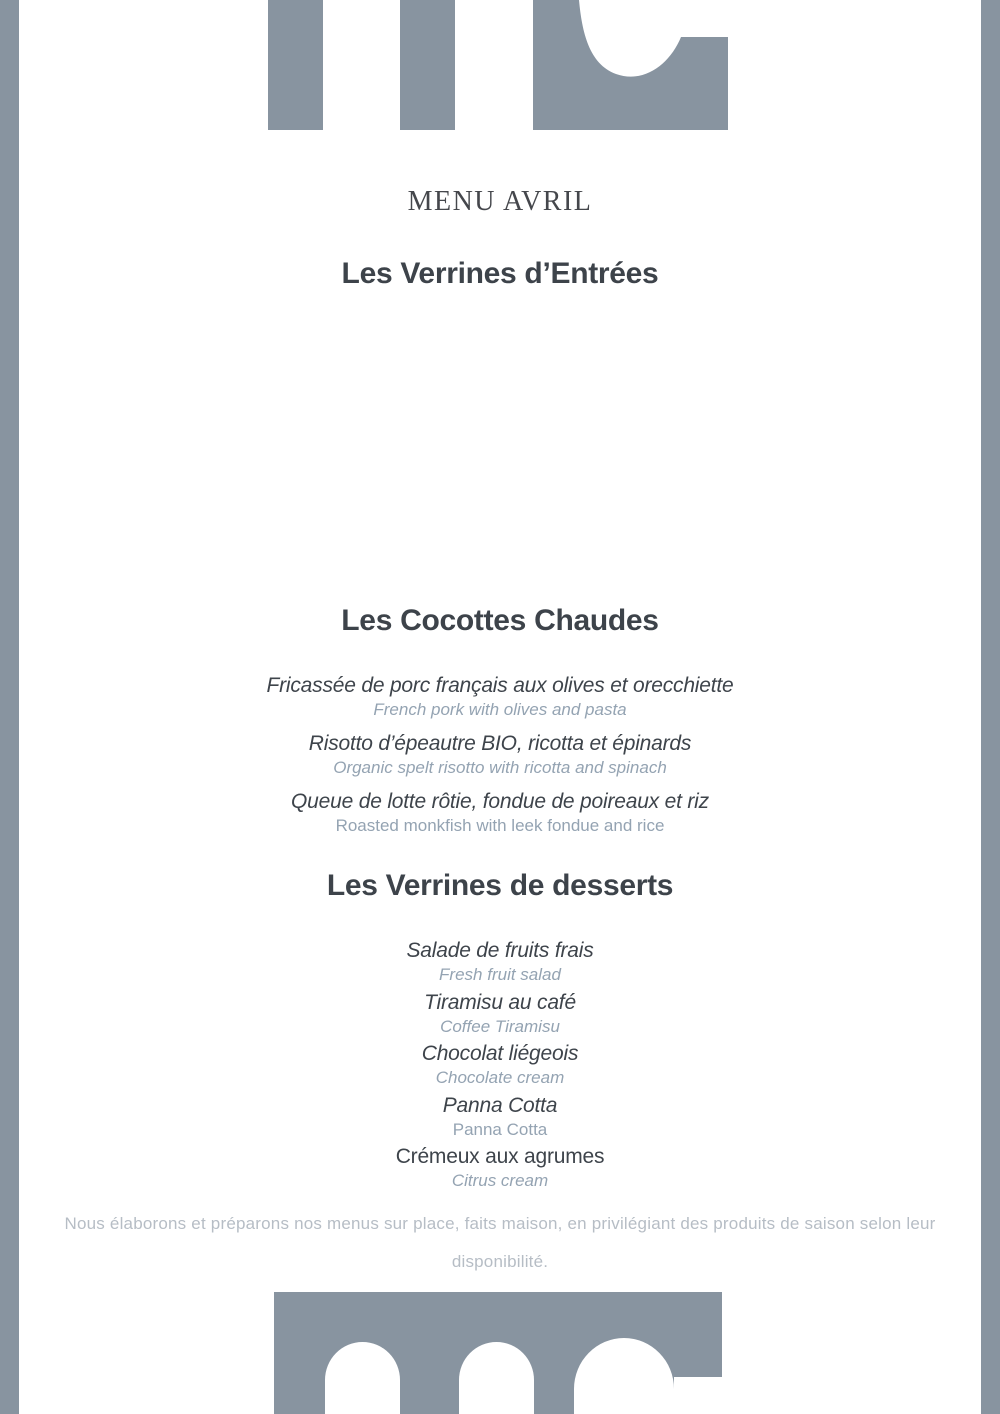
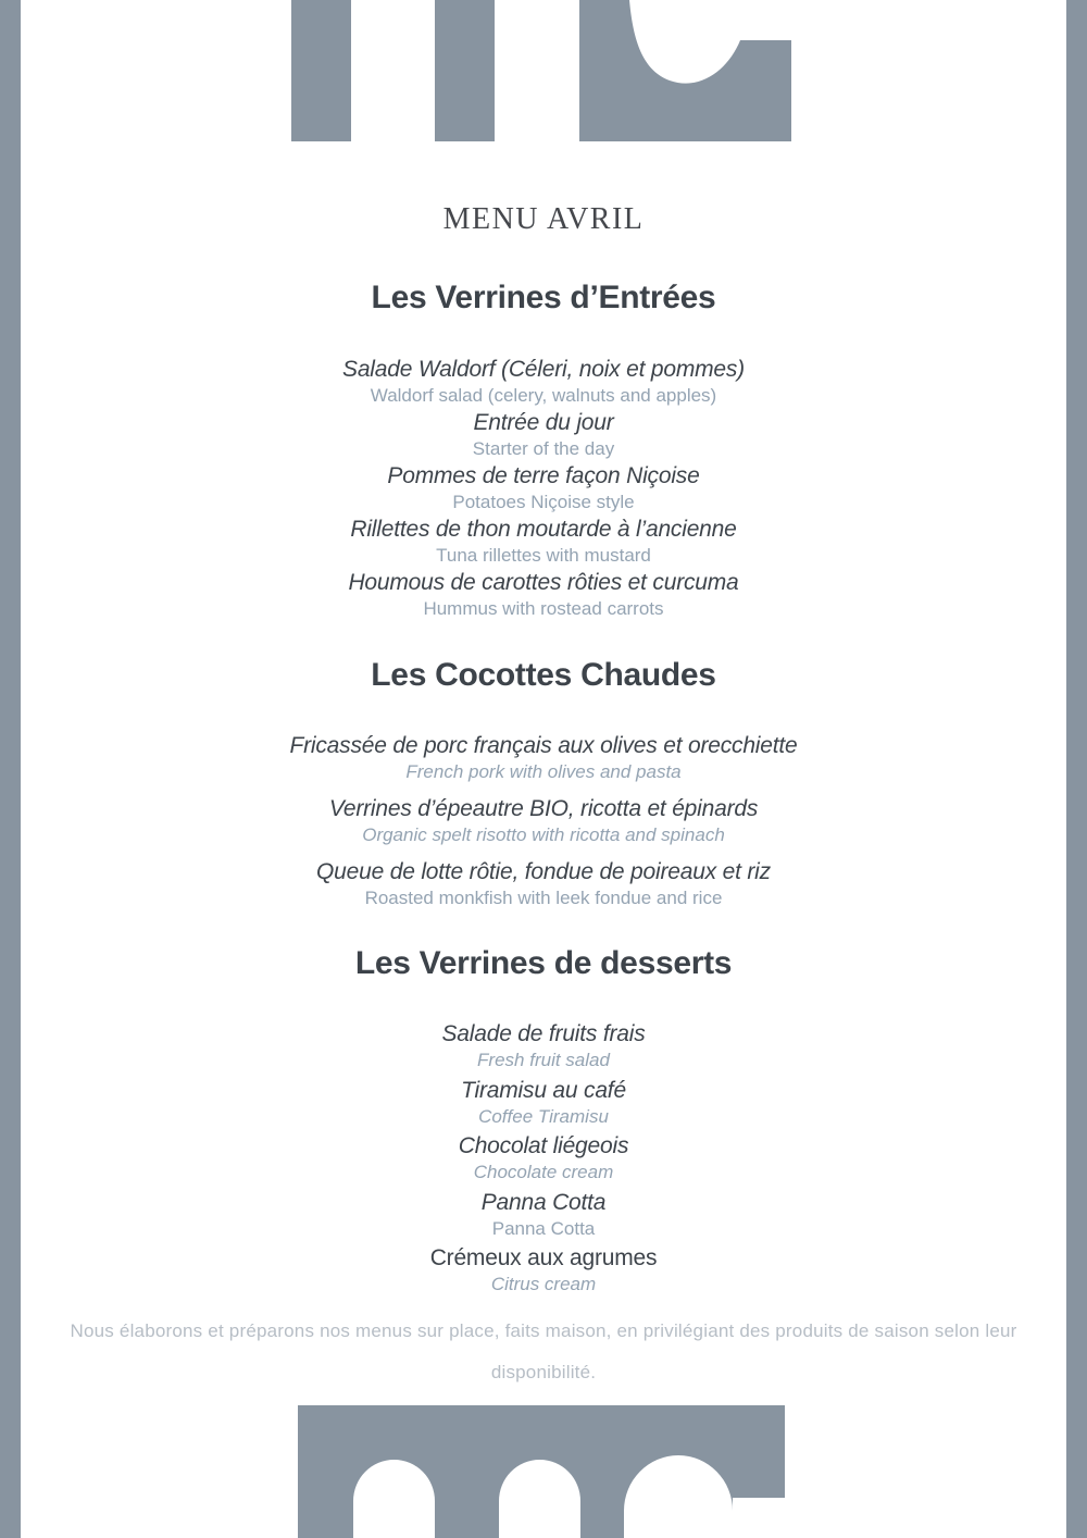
  MENU AVRIL
  Les Verrines d’Entrées
+ Salade Waldorf (Céleri, noix et pommes)
+ Waldorf salad (celery, walnuts and apples)
+ Entrée du jour
+ Starter of the day
+ Pommes de terre façon Niçoise
+ Potatoes Niçoise style
+ Rillettes de thon moutarde à l’ancienne
+ Tuna rillettes with mustard
+ Houmous de carottes rôties et curcuma
+ Hummus with rostead carrots
  Les Cocottes Chaudes
  Fricassée de porc français aux olives et orecchiette
  French pork with olives and pasta
- Risotto d’épeautre BIO, ricotta et épinards
+ Verrines d’épeautre BIO, ricotta et épinards
  Organic spelt risotto with ricotta and spinach
  Queue de lotte rôtie, fondue de poireaux et riz
  Roasted monkfish with leek fondue and rice
  Les Verrines de desserts
  Salade de fruits frais
  Fresh fruit salad
  Tiramisu au café
  Coffee Tiramisu
  Chocolat liégeois
  Chocolate cream
  Panna Cotta
  Panna Cotta
  Crémeux aux agrumes
  Citrus cream
  Nous élaborons et préparons nos menus sur place, faits maison, en privilégiant des produits de saison selon leur
  disponibilité.
